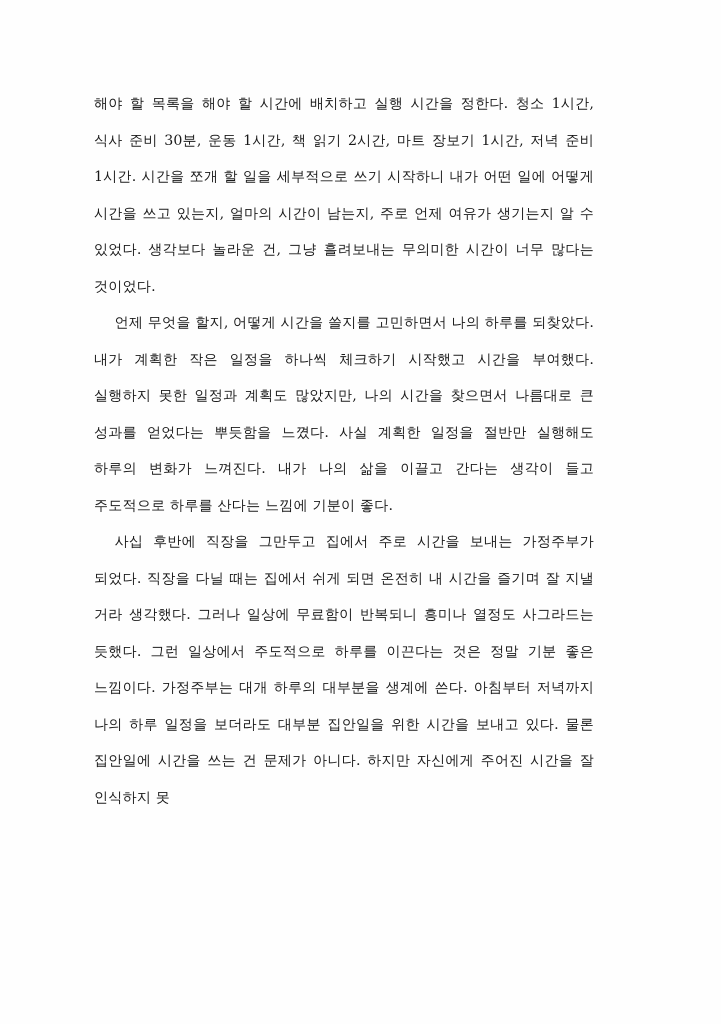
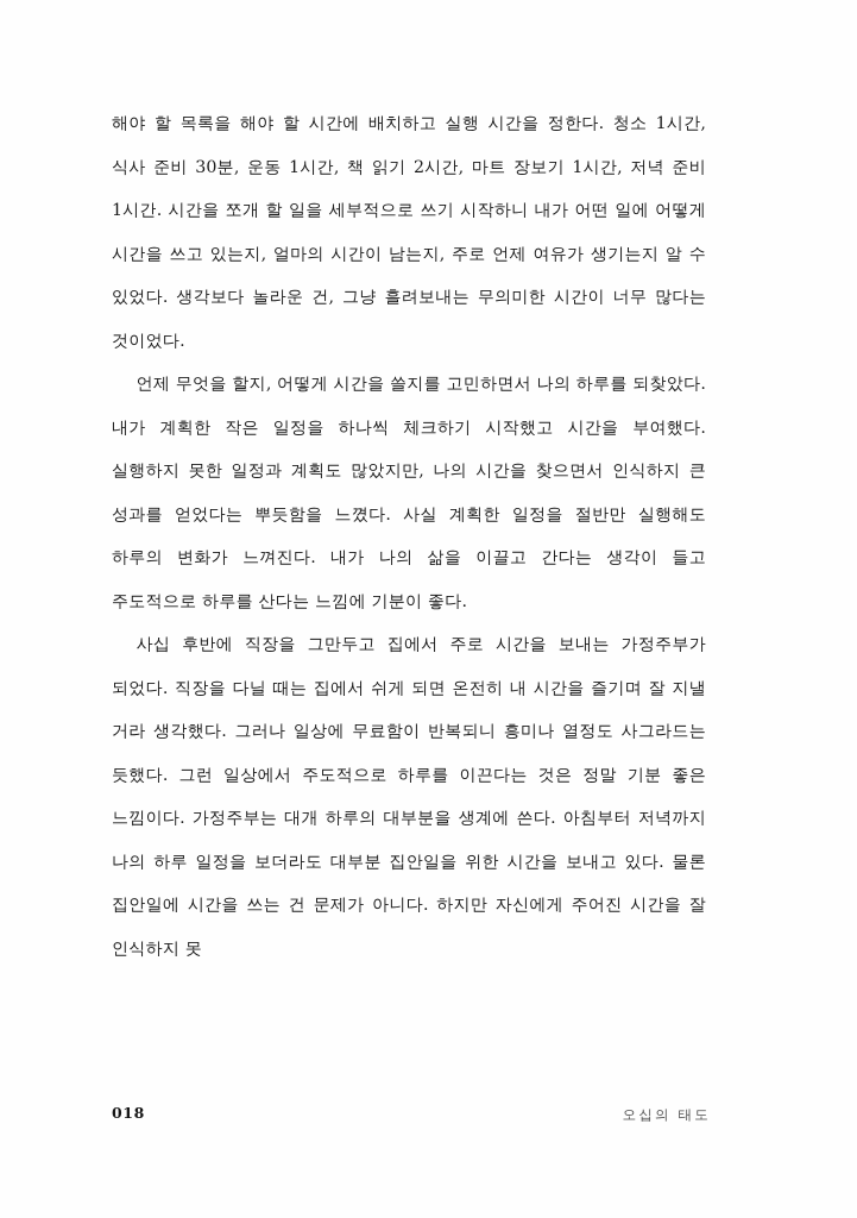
  해야 할 목록을 해야 할 시간에 배치하고 실행 시간을 정한다. 청소 1시간, 식사 준비 30분, 운동 1시간, 책 읽기 2시간, 마트 장보기 1시간, 저녁 준비 1시간. 시간을 쪼개 할 일을 세부적으로 쓰기 시작하니 내가 어떤 일에 어떻게 시간을 쓰고 있는지, 얼마의 시간이 남는지, 주로 언제 여유가 생기는지 알 수 있었다. 생각보다 놀라운 건, 그냥 흘려보내는 무의미한 시간이 너무 많다는 것이었다.
- 언제 무엇을 할지, 어떻게 시간을 쓸지를 고민하면서 나의 하루를 되찾았다. 내가 계획한 작은 일정을 하나씩 체크하기 시작했고 시간을 부여했다. 실행하지 못한 일정과 계획도 많았지만, 나의 시간을 찾으면서 나름대로 큰 성과를 얻었다는 뿌듯함을 느꼈다. 사실 계획한 일정을 절반만 실행해도 하루의 변화가 느껴진다. 내가 나의 삶을 이끌고 간다는 생각이 들고 주도적으로 하루를 산다는 느낌에 기분이 좋다.
+ 언제 무엇을 할지, 어떻게 시간을 쓸지를 고민하면서 나의 하루를 되찾았다. 내가 계획한 작은 일정을 하나씩 체크하기 시작했고 시간을 부여했다. 실행하지 못한 일정과 계획도 많았지만, 나의 시간을 찾으면서 인식하지 큰 성과를 얻었다는 뿌듯함을 느꼈다. 사실 계획한 일정을 절반만 실행해도 하루의 변화가 느껴진다. 내가 나의 삶을 이끌고 간다는 생각이 들고 주도적으로 하루를 산다는 느낌에 기분이 좋다.
  사십 후반에 직장을 그만두고 집에서 주로 시간을 보내는 가정주부가 되었다. 직장을 다닐 때는 집에서 쉬게 되면 온전히 내 시간을 즐기며 잘 지낼 거라 생각했다. 그러나 일상에 무료함이 반복되니 흥미나 열정도 사그라드는 듯했다. 그런 일상에서 주도적으로 하루를 이끈다는 것은 정말 기분 좋은 느낌이다. 가정주부는 대개 하루의 대부분을 생계에 쓴다. 아침부터 저녁까지 나의 하루 일정을 보더라도 대부분 집안일을 위한 시간을 보내고 있다. 물론 집안일에 시간을 쓰는 건 문제가 아니다. 하지만 자신에게 주어진 시간을 잘 인식하지 못
+ 018
+ 오십의 태도
